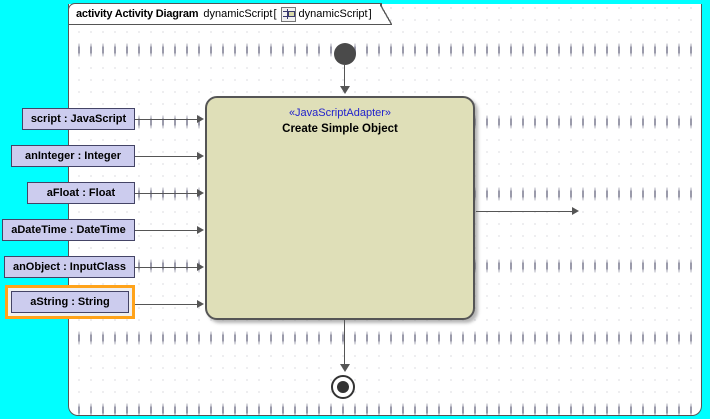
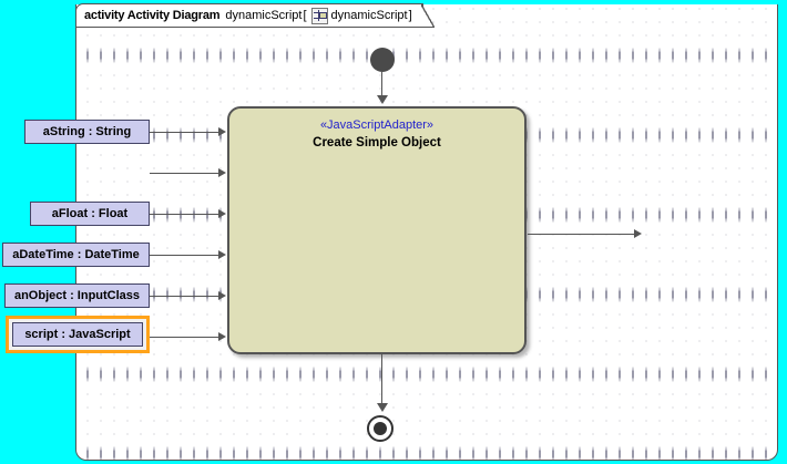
  activity Activity Diagram
  dynamicScript
  [
  dynamicScript
  ]
  «JavaScriptAdapter»
  Create Simple Object
- script : JavaScript
+ aString : String
- anInteger : Integer
  aFloat : Float
  aDateTime : DateTime
  anObject : InputClass
- aString : String
+ script : JavaScript
